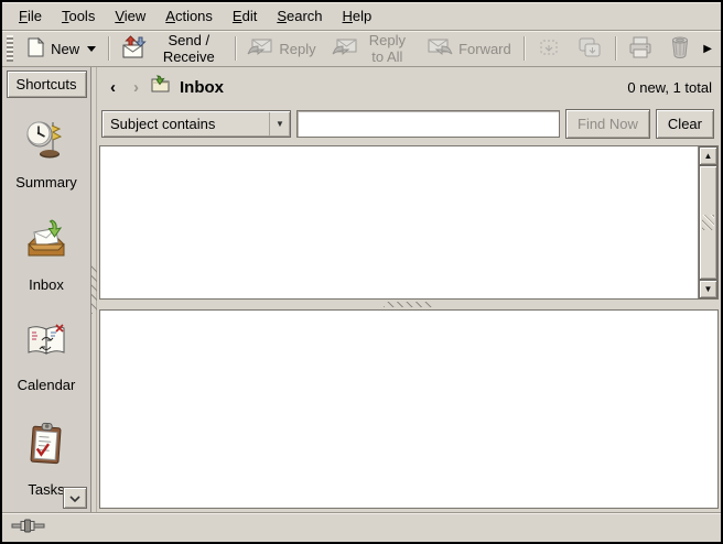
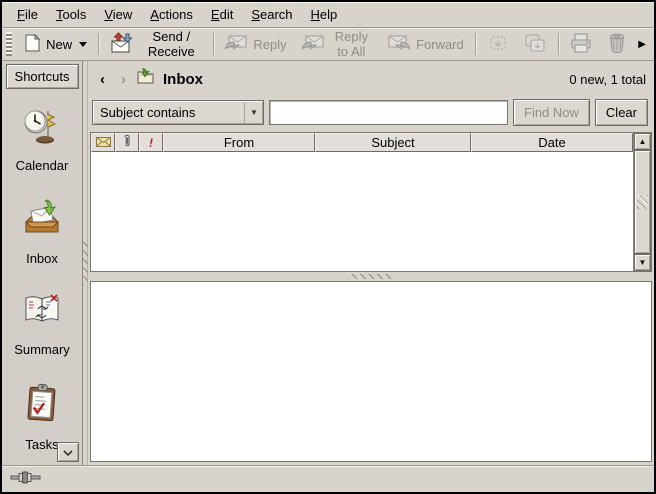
  File
  Tools
  View
  Actions
  Edit
  Search
  Help
  New
  Send / Receive
  Reply
  Reply to All
  Forward
  ▶
  Shortcuts
- Summary
+ Calendar
  Inbox
- Calendar
+ Summary
  Tasks
  ‹
  ›
  Inbox
  0 new, 1 total
  Subject contains
  ▼
  Find Now
  Clear
+ !
+ From
+ Subject
+ Date
  ▲
  ▼
